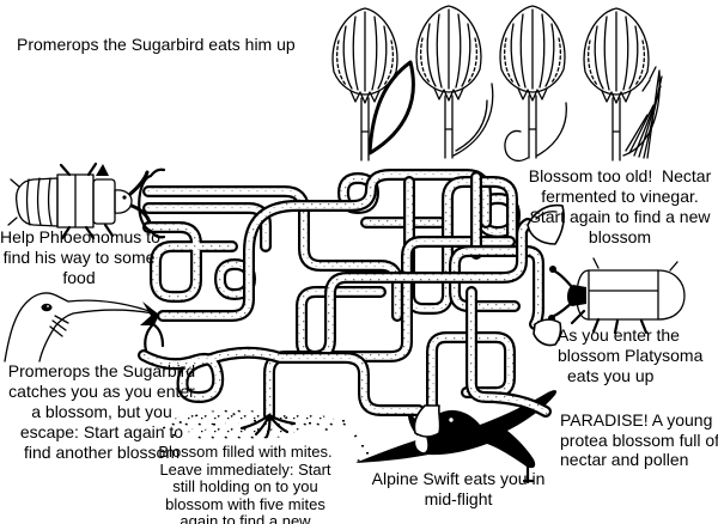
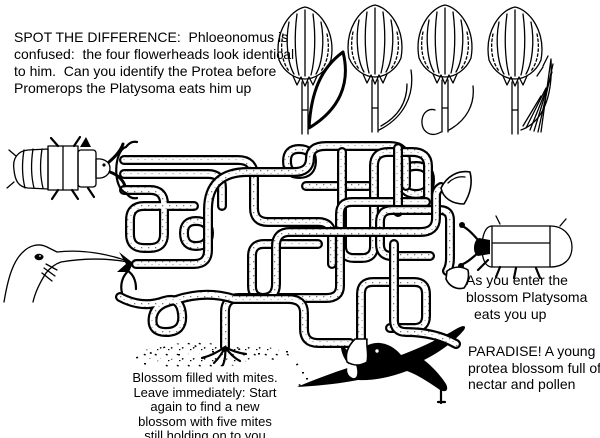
+ SPOT THE DIFFERENCE: Phloeonomus is
+ confused: the four flowerheads look identical
+ to him. Can you identify the Protea before
- Promerops the Sugarbird eats him up
+ Promerops the Platysoma eats him up
- Help Phloeonomus to
- find his way to some
- food
- Blossom too old! Nectar
- fermented to vinegar.
- Start again to find a new
- blossom
  As you enter the
  blossom Platysoma
  eats you up
- Promerops the Sugarbird
- catches you as you enter
- a blossom, but you
- escape: Start again to
- find another blossom
  Blossom filled with mites.
  Leave immediately: Start
- still holding on to you
+ again to find a new
  blossom with five mites
- again to find a new
+ still holding on to you
- Alpine Swift eats you in
- mid-flight
  PARADISE! A young
  protea blossom full of
  nectar and pollen
